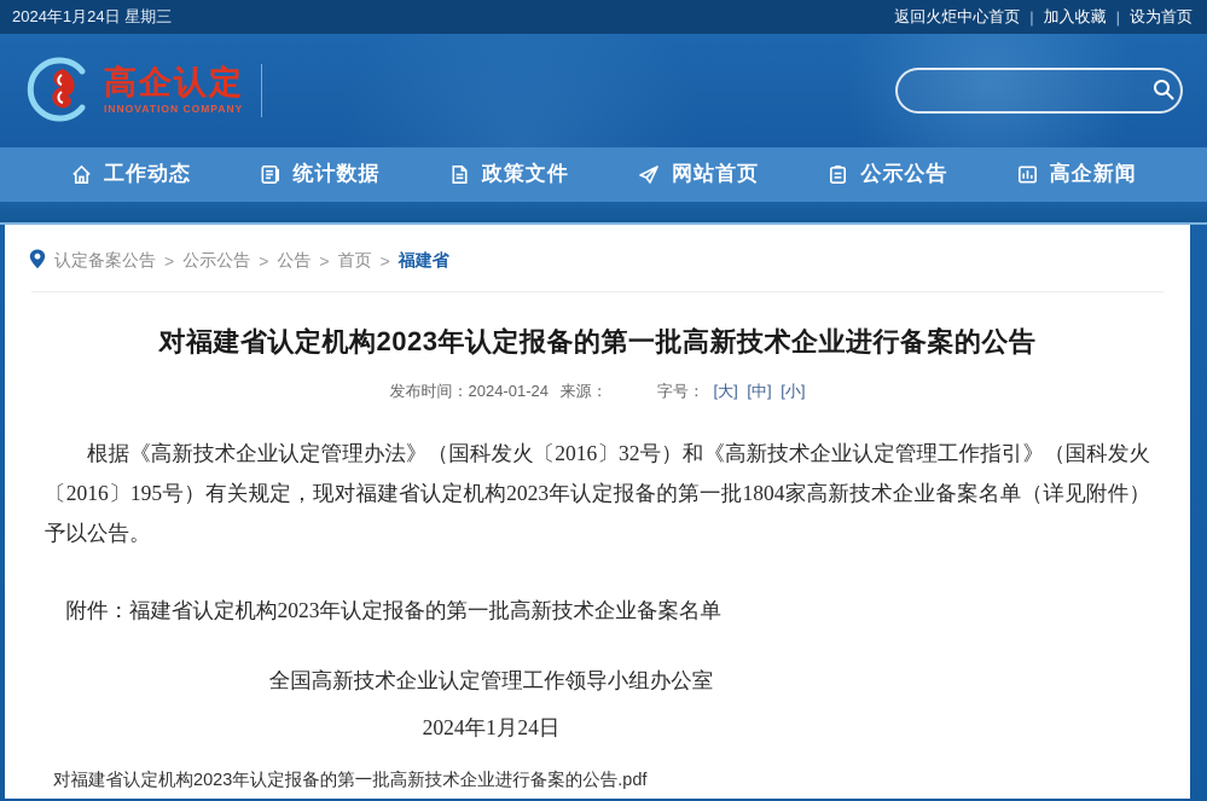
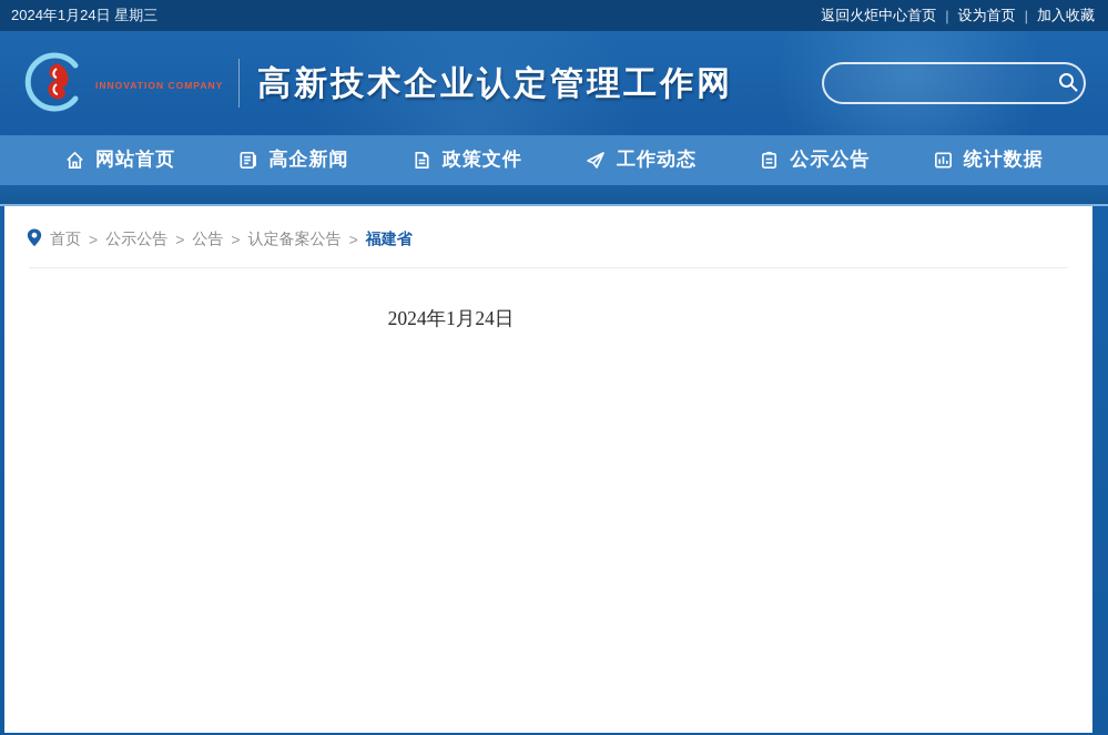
  2024年1月24日 星期三
  返回火炬中心首页
  |
- 加入收藏
+ 设为首页
  |
- 设为首页
+ 加入收藏
- 高企认定
  INNOVATION COMPANY
+ 高新技术企业认定管理工作网
- 工作动态
+ 网站首页
- 统计数据
+ 高企新闻
  政策文件
- 网站首页
+ 工作动态
  公示公告
- 高企新闻
+ 统计数据
- 认定备案公告
+ 首页
  >
  公示公告
  >
  公告
  >
- 首页
+ 认定备案公告
  >
  福建省
- 对福建省认定机构2023年认定报备的第一批高新技术企业进行备案的公告
- 发布时间：2024-01-24 来源： 字号： [大] [中] [小]
- 根据《高新技术企业认定管理办法》（国科发火〔2016〕32号）和《高新技术企业认定管理工作指引》（国科发火〔2016〕195号）有关规定，现对福建省认定机构2023年认定报备的第一批1804家高新技术企业备案名单（详见附件）予以公告。
- 附件：福建省认定机构2023年认定报备的第一批高新技术企业备案名单
- 全国高新技术企业认定管理工作领导小组办公室
  2024年1月24日
- 对福建省认定机构2023年认定报备的第一批高新技术企业进行备案的公告.pdf
